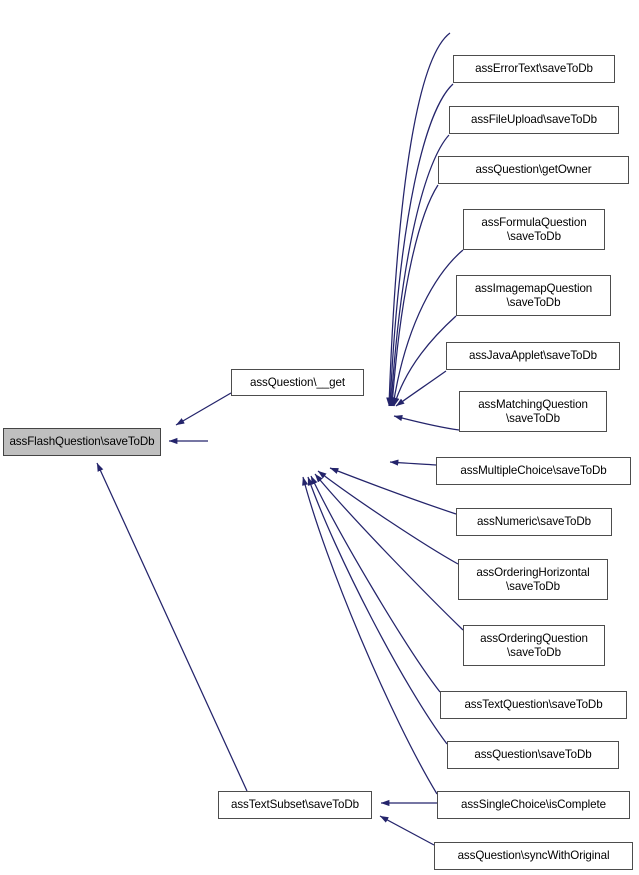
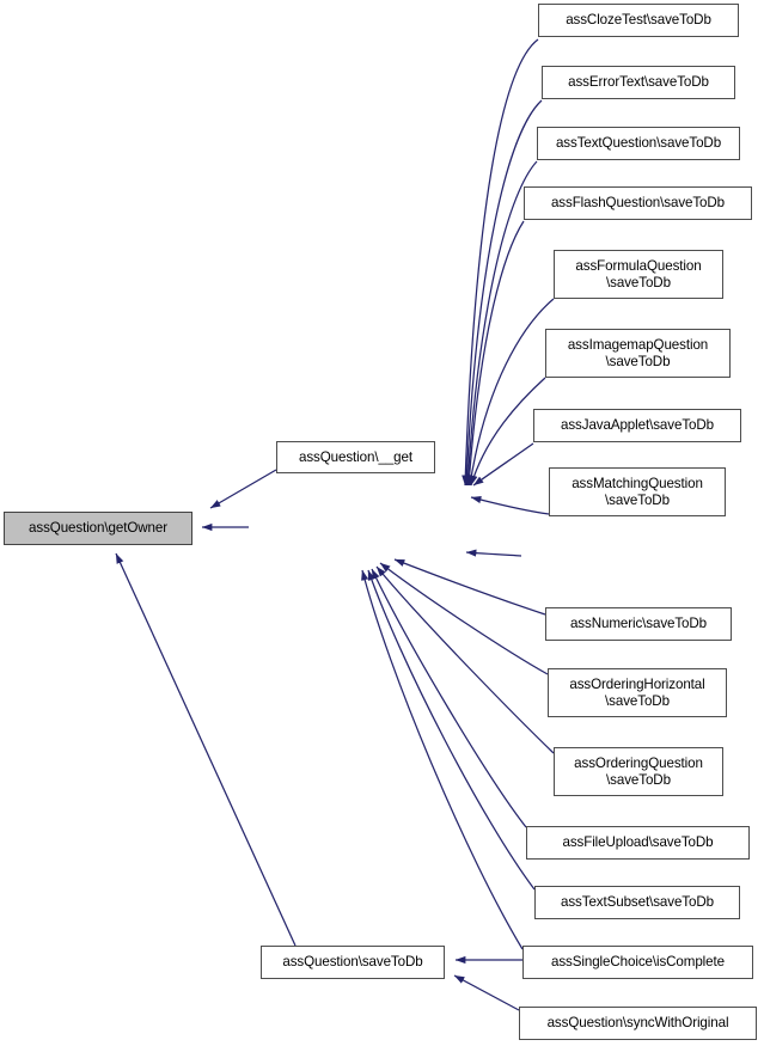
- assFlashQuestion\saveToDb
+ assQuestion\getOwner
  assQuestion\__get
- assTextSubset\saveToDb
+ assQuestion\saveToDb
+ assClozeTest\saveToDb
  assErrorText\saveToDb
- assFileUpload\saveToDb
+ assTextQuestion\saveToDb
- assQuestion\getOwner
+ assFlashQuestion\saveToDb
  assFormulaQuestion
  \saveToDb
  assImagemapQuestion
  \saveToDb
  assJavaApplet\saveToDb
  assMatchingQuestion
  \saveToDb
- assMultipleChoice\saveToDb
  assNumeric\saveToDb
  assOrderingHorizontal
  \saveToDb
  assOrderingQuestion
  \saveToDb
- assTextQuestion\saveToDb
+ assFileUpload\saveToDb
- assQuestion\saveToDb
+ assTextSubset\saveToDb
  assSingleChoice\isComplete
  assQuestion\syncWithOriginal
